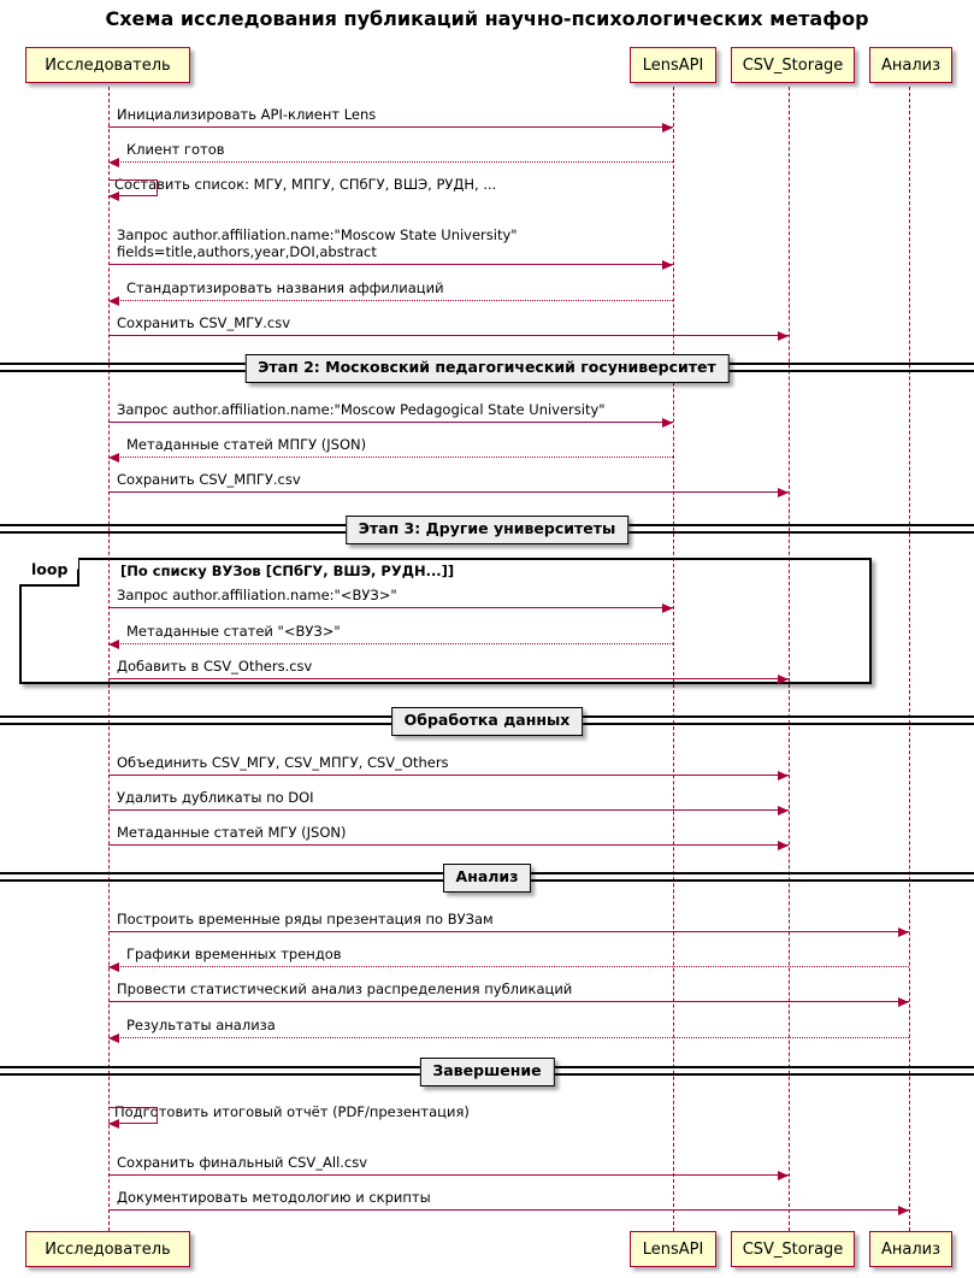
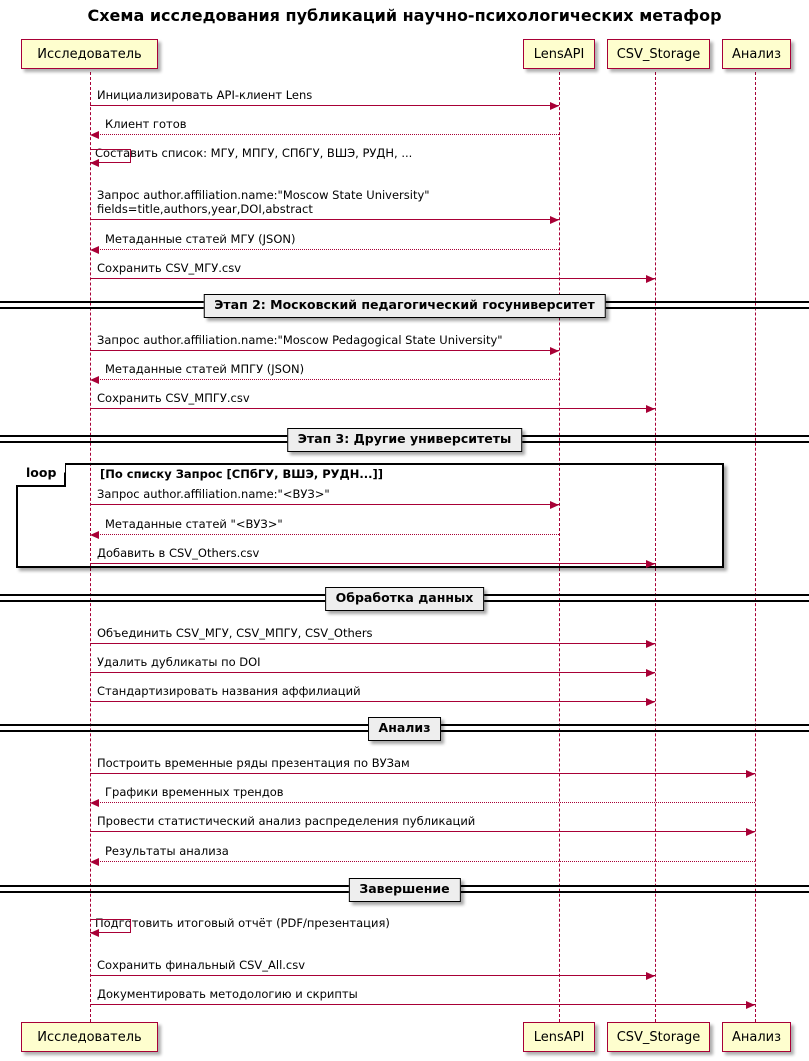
  Схема исследования публикаций научно-психологических метафор
  Этап 2: Московский педагогический госуниверситет
  Этап 3: Другие университеты
  Обработка данных
  Анализ
  Завершение
  loop
- [По списку ВУЗов [СПбГУ, ВШЭ, РУДН...]]
+ [По списку Запрос [СПбГУ, ВШЭ, РУДН...]]
  Инициализировать API-клиент Lens
  Клиент готов
  Составить список: МГУ, МПГУ, СПбГУ, ВШЭ, РУДН, ...
  Запрос author.affiliation.name:"Moscow State University"
  fields=title,authors,year,DOI,abstract
- Стандартизировать названия аффилиаций
+ Метаданные статей МГУ (JSON)
  Сохранить CSV_МГУ.csv
  Запрос author.affiliation.name:"Moscow Pedagogical State University"
  Метаданные статей МПГУ (JSON)
  Сохранить CSV_МПГУ.csv
  Запрос author.affiliation.name:"<ВУЗ>"
  Метаданные статей "<ВУЗ>"
  Добавить в CSV_Others.csv
  Объединить CSV_МГУ, CSV_МПГУ, CSV_Others
  Удалить дубликаты по DOI
- Метаданные статей МГУ (JSON)
+ Стандартизировать названия аффилиаций
  Построить временные ряды презентация по ВУЗам
  Графики временных трендов
  Провести статистический анализ распределения публикаций
  Результаты анализа
  Подготовить итоговый отчёт (PDF/презентация)
  Сохранить финальный CSV_All.csv
  Документировать методологию и скрипты
  Исследователь
  Исследователь
  LensAPI
  LensAPI
  CSV_Storage
  CSV_Storage
  Анализ
  Анализ
